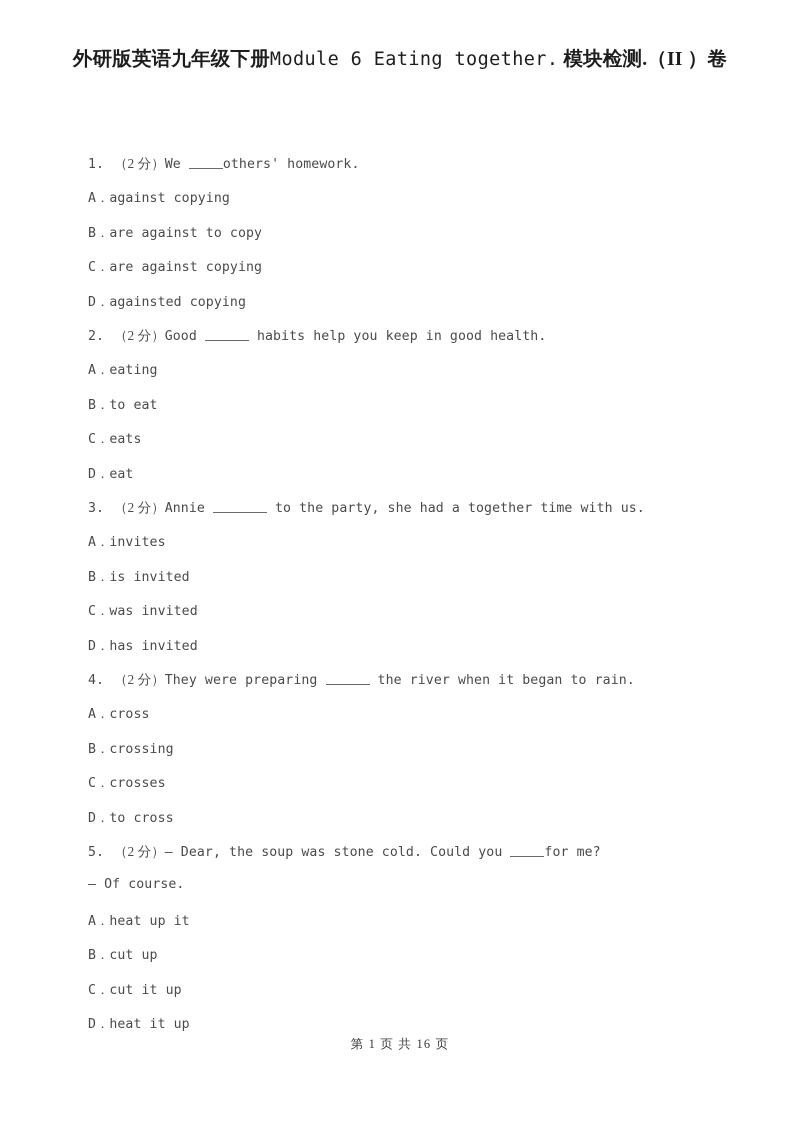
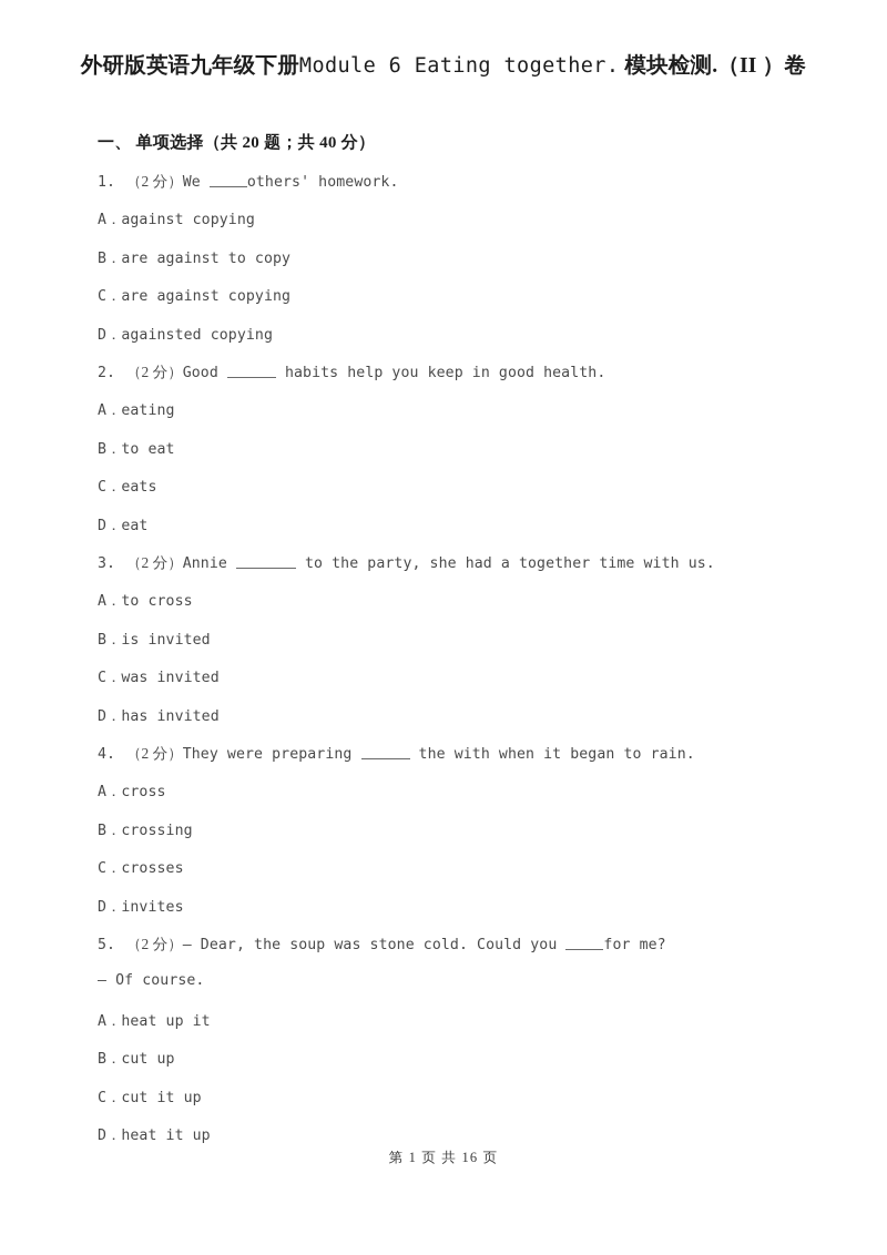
  外研版英语九年级下册Module 6 Eating together. 模块检测.（II ）卷
+ 一、 单项选择（共 20 题；共 40 分）
  1. （2 分）We others' homework.
  A．against copying
  B．are against to copy
  C．are against copying
  D．againsted copying
  2. （2 分）Good habits help you keep in good health.
  A．eating
  B．to eat
  C．eats
  D．eat
  3. （2 分）Annie to the party, she had a together time with us.
- A．invites
+ A．to cross
  B．is invited
  C．was invited
  D．has invited
- 4. （2 分）They were preparing the river when it began to rain.
+ 4. （2 分）They were preparing the with when it began to rain.
  A．cross
  B．crossing
  C．crosses
- D．to cross
+ D．invites
  5. （2 分）— Dear, the soup was stone cold. Could you for me?
  — Of course.
  A．heat up it
  B．cut up
  C．cut it up
  D．heat it up
  第 1 页 共 16 页
